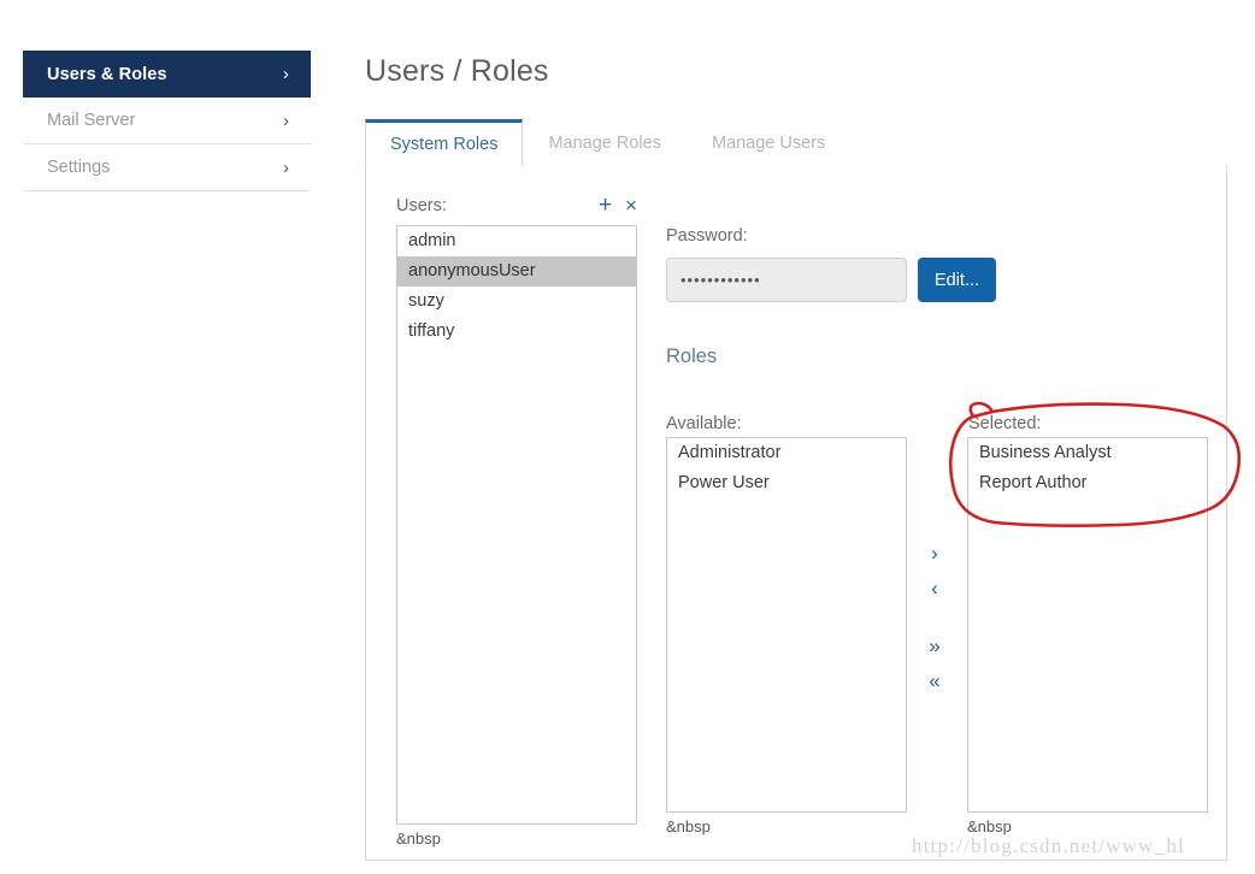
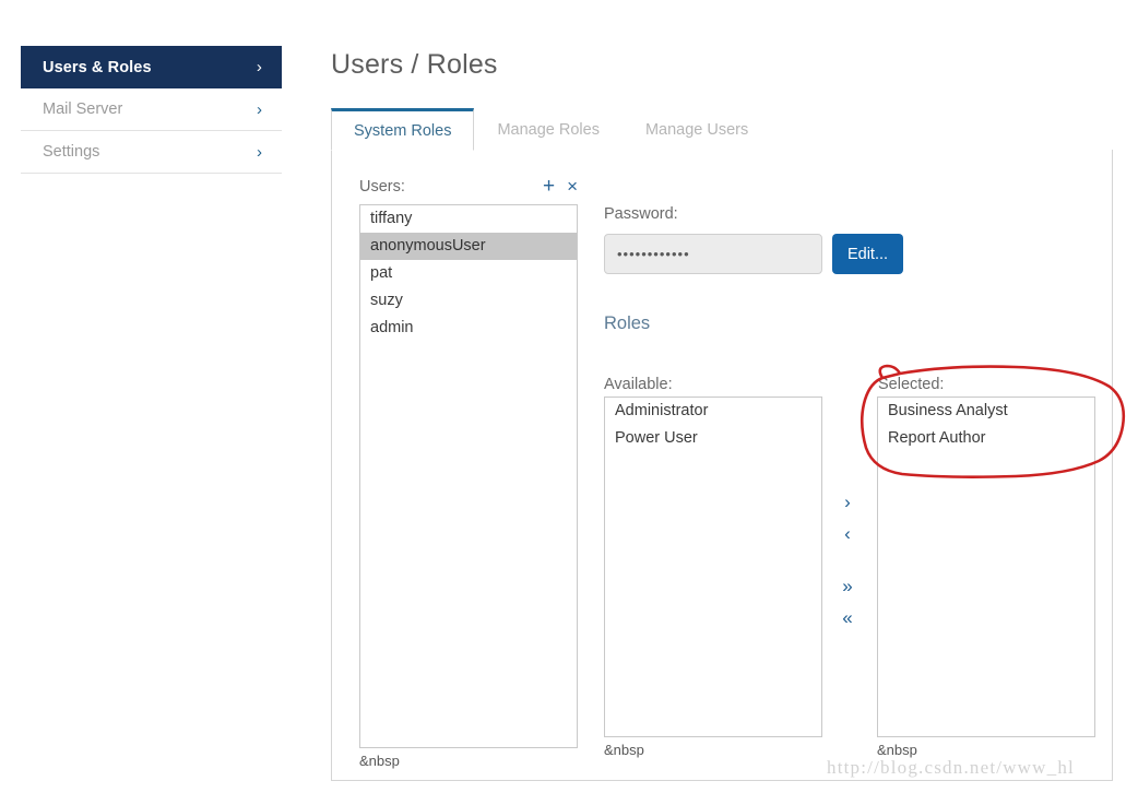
  Users & Roles
  ›
  Mail Server
  ›
  Settings
  ›
  Users / Roles
  System Roles
  Manage Roles
  Manage Users
  Users:
  +
  ×
- admin
+ tiffany
  anonymousUser
+ pat
  suzy
- tiffany
+ admin
  &nbsp
  Password:
  ••••••••••••
  Edit...
  Roles
  Available:
  Administrator
  Power User
  &nbsp
  Selected:
  Business Analyst
  Report Author
  &nbsp
  ›
  ‹
  »
  «
  http://blog.csdn.net/www_hl
